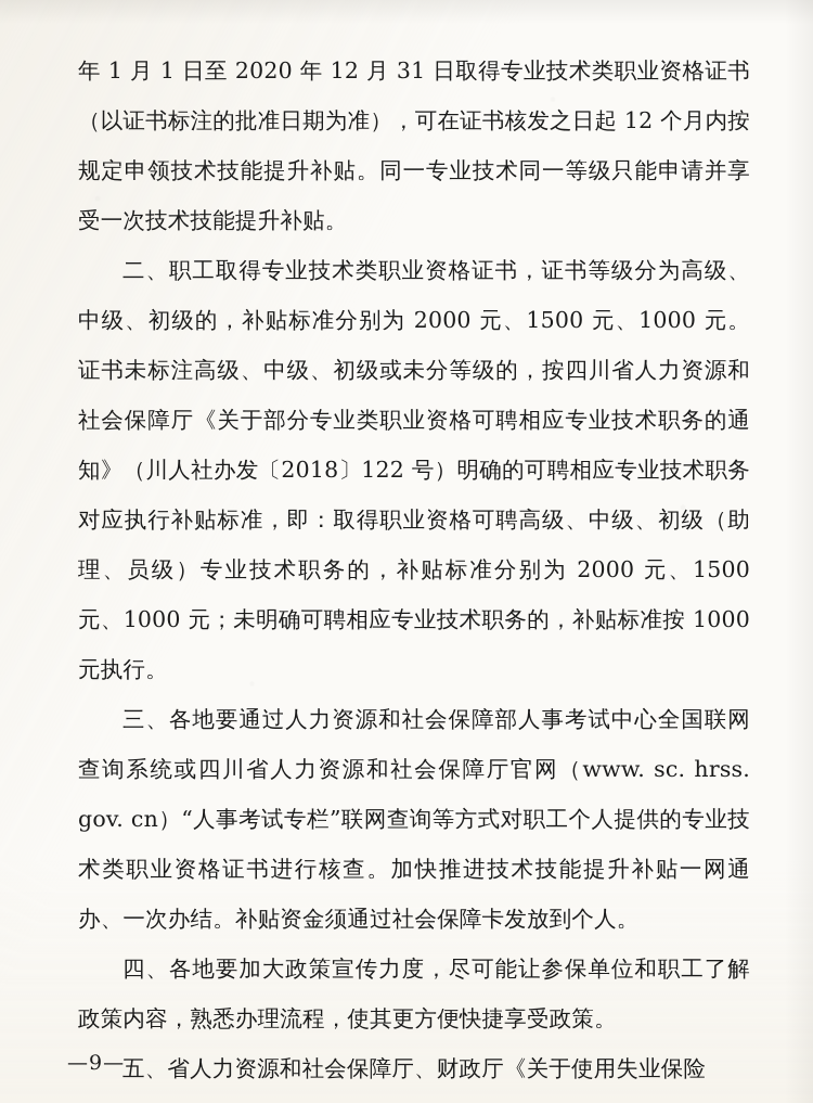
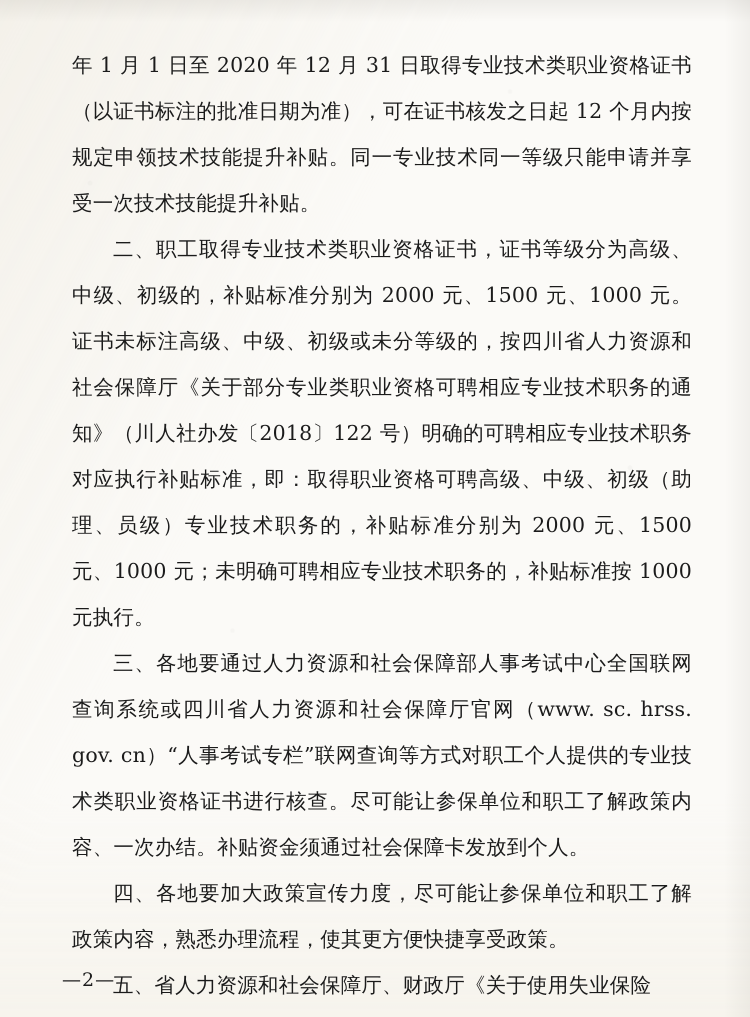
  年 1 月 1 日至 2020 年 12 月 31 日取得专业技术类职业资格证书（以证书标注的批准日期为准），可在证书核发之日起 12 个月内按规定申领技术技能提升补贴。同一专业技术同一等级只能申请并享受一次技术技能提升补贴。
  二、职工取得专业技术类职业资格证书，证书等级分为高级、中级、初级的，补贴标准分别为 2000 元、1500 元、1000 元。证书未标注高级、中级、初级或未分等级的，按四川省人力资源和社会保障厅《关于部分专业类职业资格可聘相应专业技术职务的通知》（川人社办发〔2018〕122 号）明确的可聘相应专业技术职务对应执行补贴标准，即：取得职业资格可聘高级、中级、初级（助理、员级）专业技术职务的，补贴标准分别为 2000 元、1500 元、1000 元；未明确可聘相应专业技术职务的，补贴标准按 1000 元执行。
- 三、各地要通过人力资源和社会保障部人事考试中心全国联网查询系统或四川省人力资源和社会保障厅官网（www. sc. hrss. gov. cn）“人事考试专栏”联网查询等方式对职工个人提供的专业技术类职业资格证书进行核查。加快推进技术技能提升补贴一网通办、一次办结。补贴资金须通过社会保障卡发放到个人。
+ 三、各地要通过人力资源和社会保障部人事考试中心全国联网查询系统或四川省人力资源和社会保障厅官网（www. sc. hrss. gov. cn）“人事考试专栏”联网查询等方式对职工个人提供的专业技术类职业资格证书进行核查。尽可能让参保单位和职工了解政策内容、一次办结。补贴资金须通过社会保障卡发放到个人。
  四、各地要加大政策宣传力度，尽可能让参保单位和职工了解政策内容，熟悉办理流程，使其更方便快捷享受政策。
  五、省人力资源和社会保障厅、财政厅《关于使用失业保险
- —9—
+ —2—
